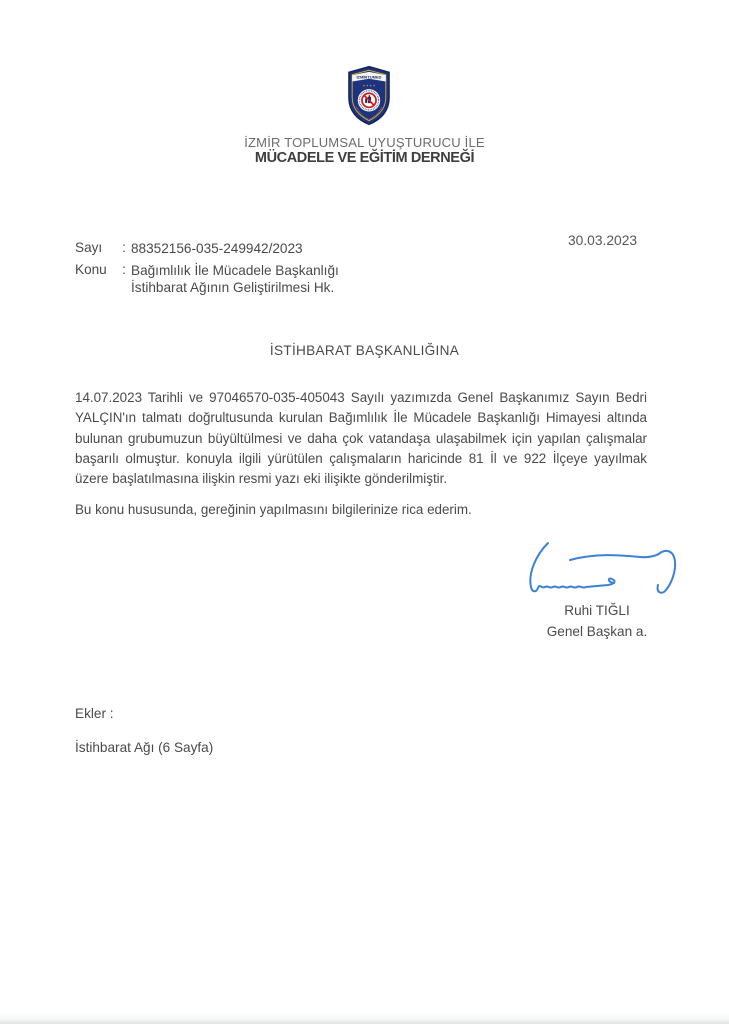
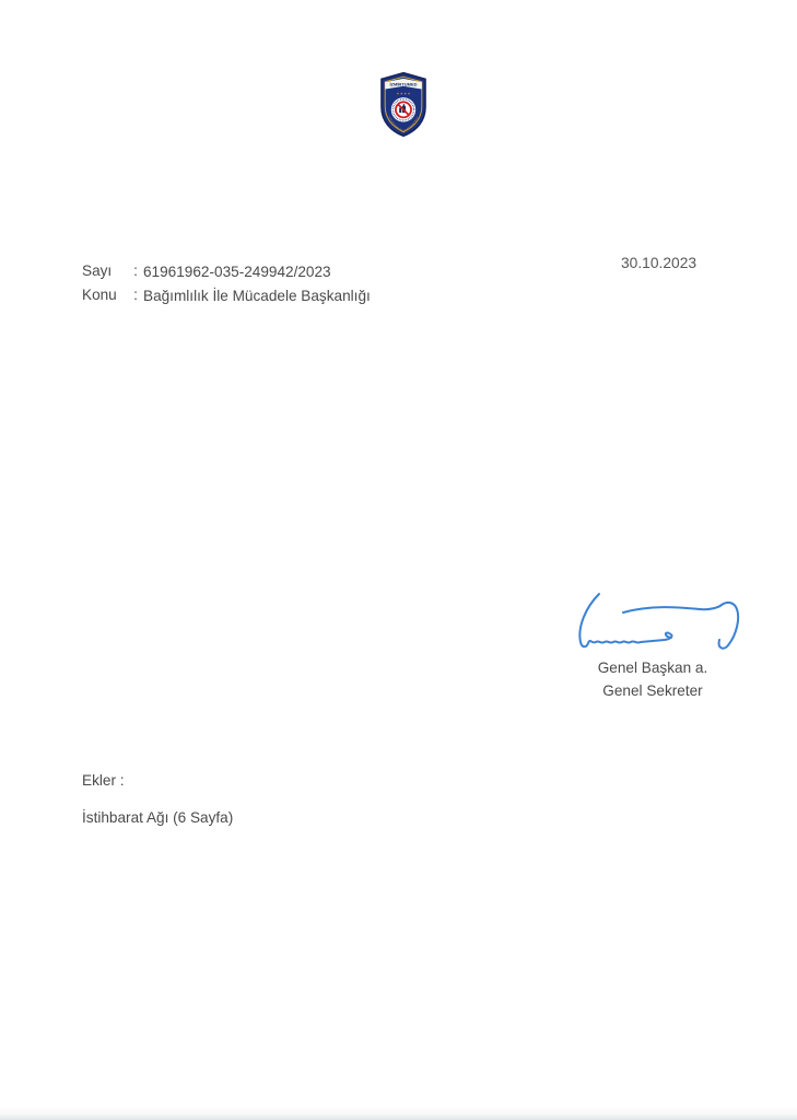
- İZMİR TOPLUMSAL UYUŞTURUCU İLE
- MÜCADELE VE EĞİTİM DERNEĞİ
- 30.03.2023
+ 30.10.2023
  Sayı
  :
- 88352156-035-249942/2023
+ 61961962-035-249942/2023
  Konu
  :
  Bağımlılık İle Mücadele Başkanlığı
- İstihbarat Ağının Geliştirilmesi Hk.
- İSTİHBARAT BAŞKANLIĞINA
- 14.07.2023 Tarihli ve 97046570-035-405043 Sayılı yazımızda Genel Başkanımız Sayın Bedri YALÇIN'ın talmatı doğrultusunda kurulan Bağımlılık İle Mücadele Başkanlığı Himayesi altında bulunan grubumuzun büyültülmesi ve daha çok vatandaşa ulaşabilmek için yapılan çalışmalar başarılı olmuştur. konuyla ilgili yürütülen çalışmaların haricinde 81 İl ve 922 İlçeye yayılmak üzere başlatılmasına ilişkin resmi yazı eki ilişikte gönderilmiştir.
- Bu konu hususunda, gereğinin yapılmasını bilgilerinize rica ederim.
- Ruhi TIĞLI
  Genel Başkan a.
+ Genel Sekreter
  Ekler :
  İstihbarat Ağı (6 Sayfa)
